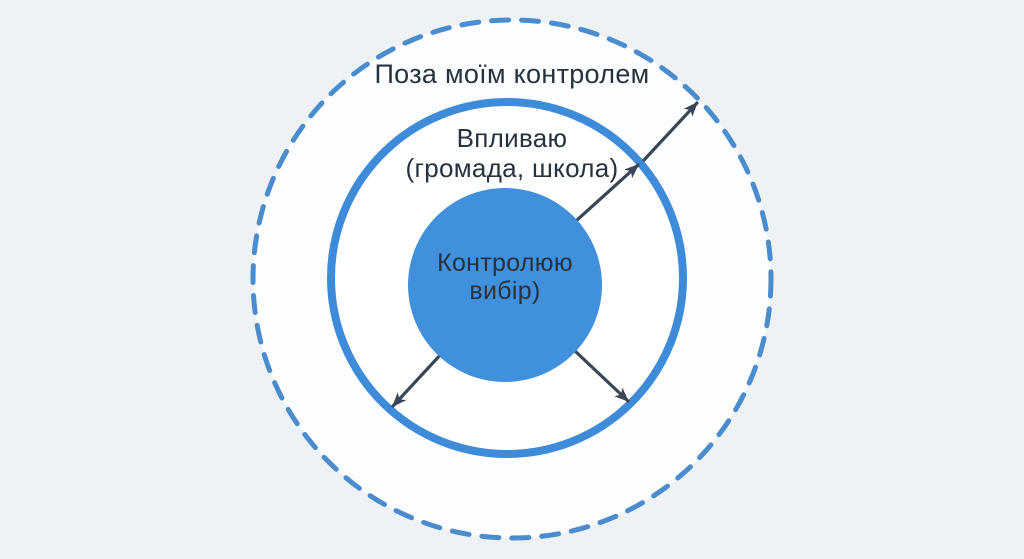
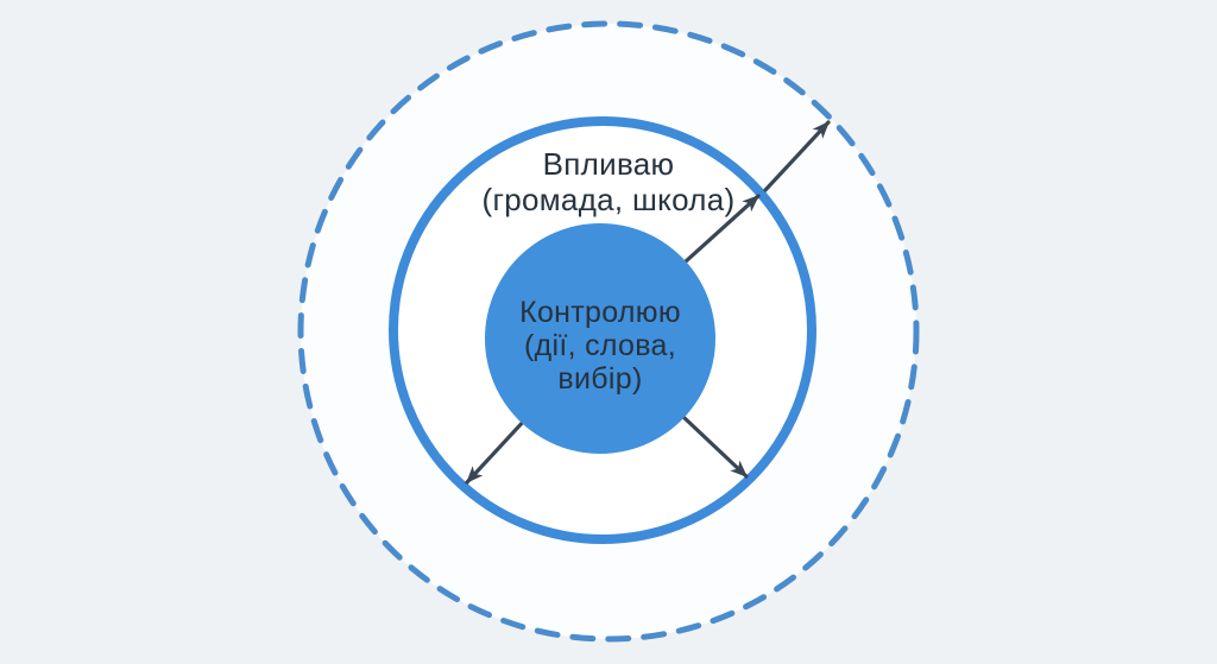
- Поза моїм контролем
  Впливаю
  (громада, школа)
  Контролюю
+ (дії, слова,
  вибір)
